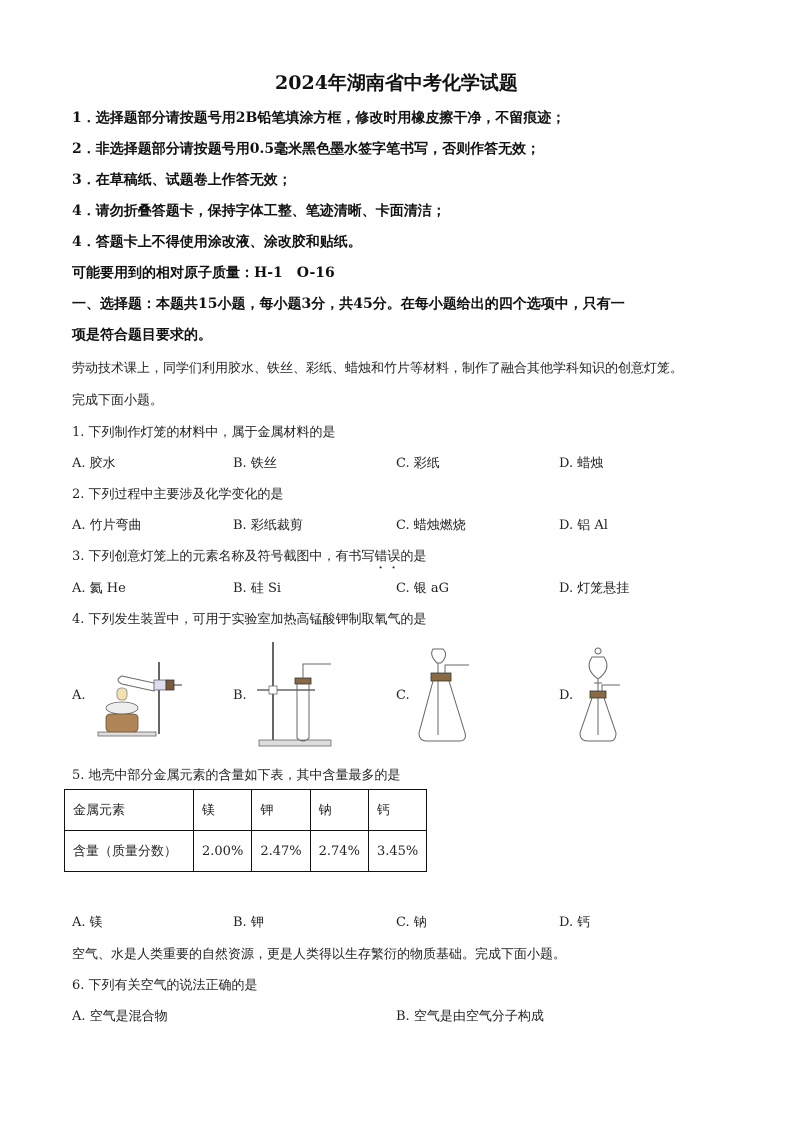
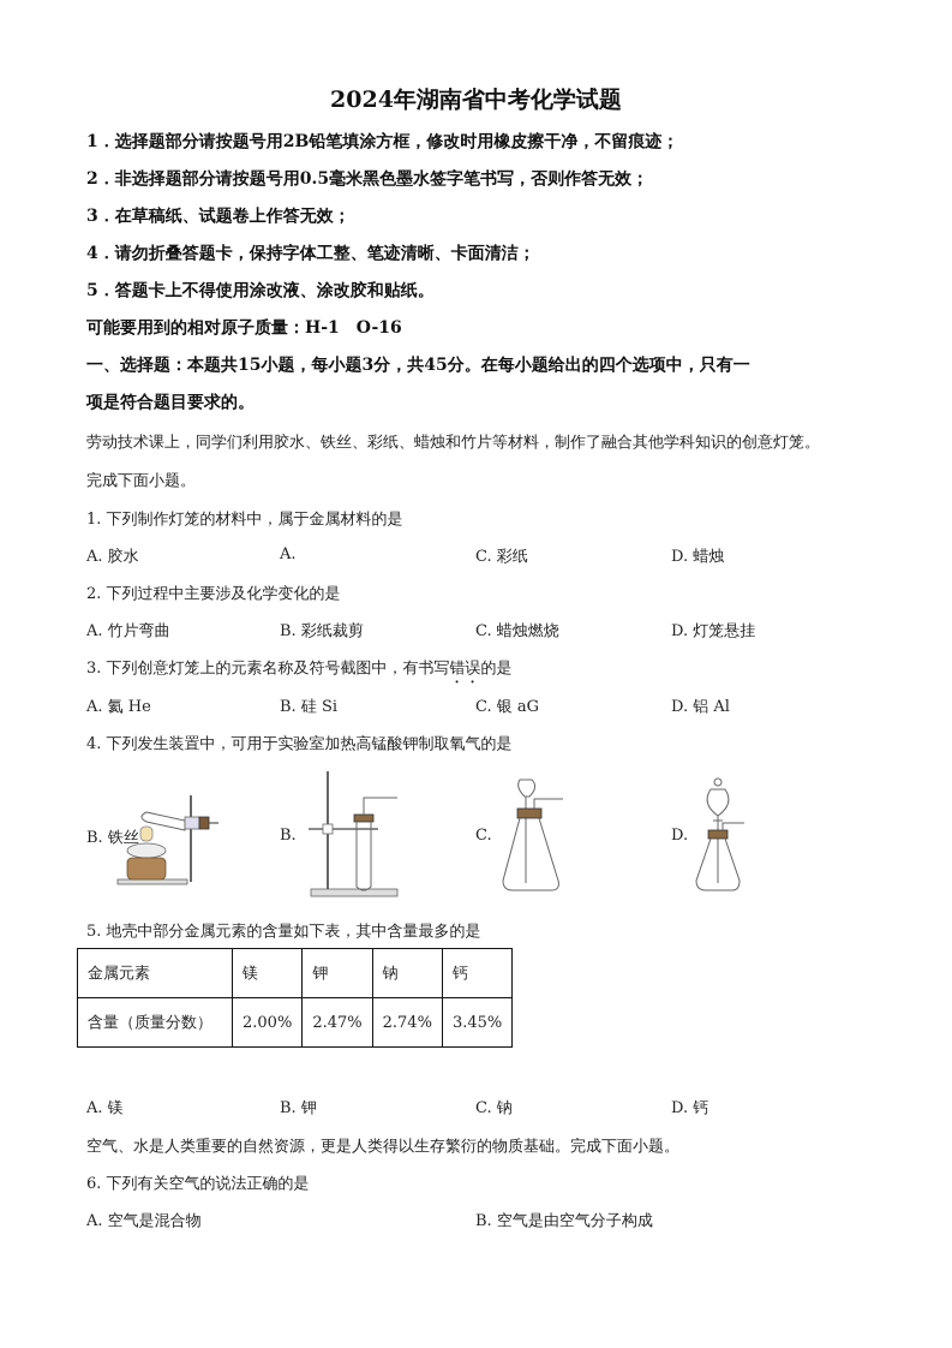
  2024年湖南省中考化学试题
  1．选择题部分请按题号用2B铅笔填涂方框，修改时用橡皮擦干净，不留痕迹；
  2．非选择题部分请按题号用0.5毫米黑色墨水签字笔书写，否则作答无效；
  3．在草稿纸、试题卷上作答无效；
  4．请勿折叠答题卡，保持字体工整、笔迹清晰、卡面清洁；
- 4．答题卡上不得使用涂改液、涂改胶和贴纸。
+ 5．答题卡上不得使用涂改液、涂改胶和贴纸。
  可能要用到的相对原子质量：H-1 O-16
  一、选择题：本题共15小题，每小题3分，共45分。在每小题给出的四个选项中，只有一
  项是符合题目要求的。
  劳动技术课上，同学们利用胶水、铁丝、彩纸、蜡烛和竹片等材料，制作了融合其他学科知识的创意灯笼。
  完成下面小题。
  1. 下列制作灯笼的材料中，属于金属材料的是
  A. 胶水
- B. 铁丝
+ A.
  C. 彩纸
  D. 蜡烛
  2. 下列过程中主要涉及化学变化的是
  A. 竹片弯曲
  B. 彩纸裁剪
  C. 蜡烛燃烧
- D. 铝 Al
+ D. 灯笼悬挂
  3. 下列创意灯笼上的元素名称及符号截图中，有书写错误的是
  A. 氦 He
  B. 硅 Si
  C. 银 aG
- D. 灯笼悬挂
+ D. 铝 Al
  4. 下列发生装置中，可用于实验室加热高锰酸钾制取氧气的是
- A.
+ B. 铁丝
  B.
  C.
  D.
  5. 地壳中部分金属元素的含量如下表，其中含量最多的是
  金属元素	镁	钾	钠	钙
  含量（质量分数）	2.00%	2.47%	2.74%	3.45%
  A. 镁
  B. 钾
  C. 钠
  D. 钙
  空气、水是人类重要的自然资源，更是人类得以生存繁衍的物质基础。完成下面小题。
  6. 下列有关空气的说法正确的是
  A. 空气是混合物
  B. 空气是由空气分子构成
